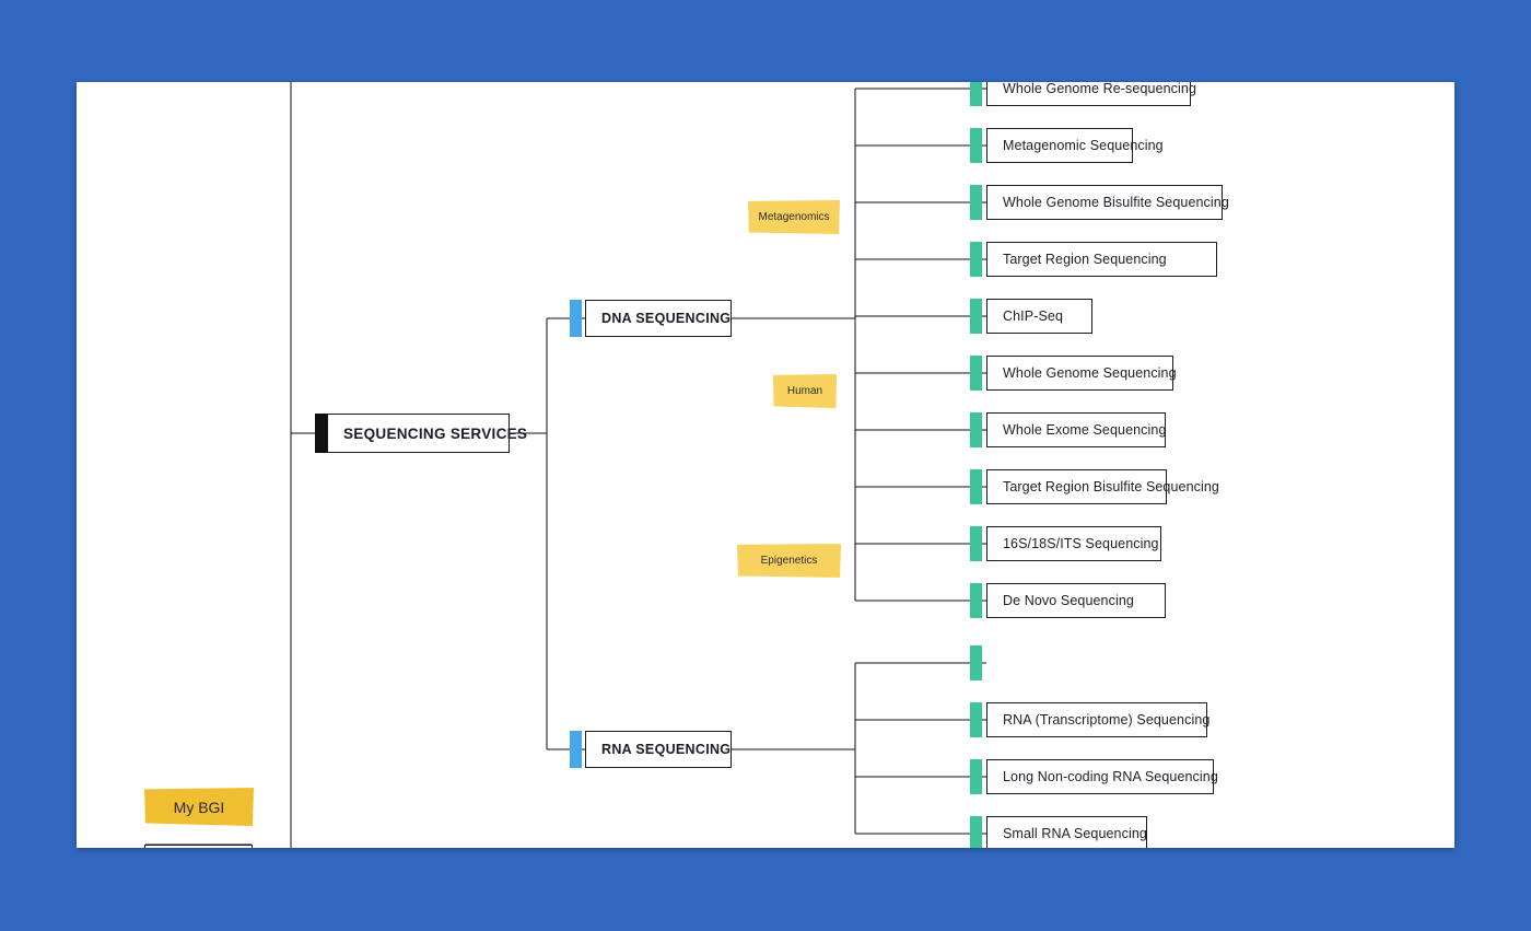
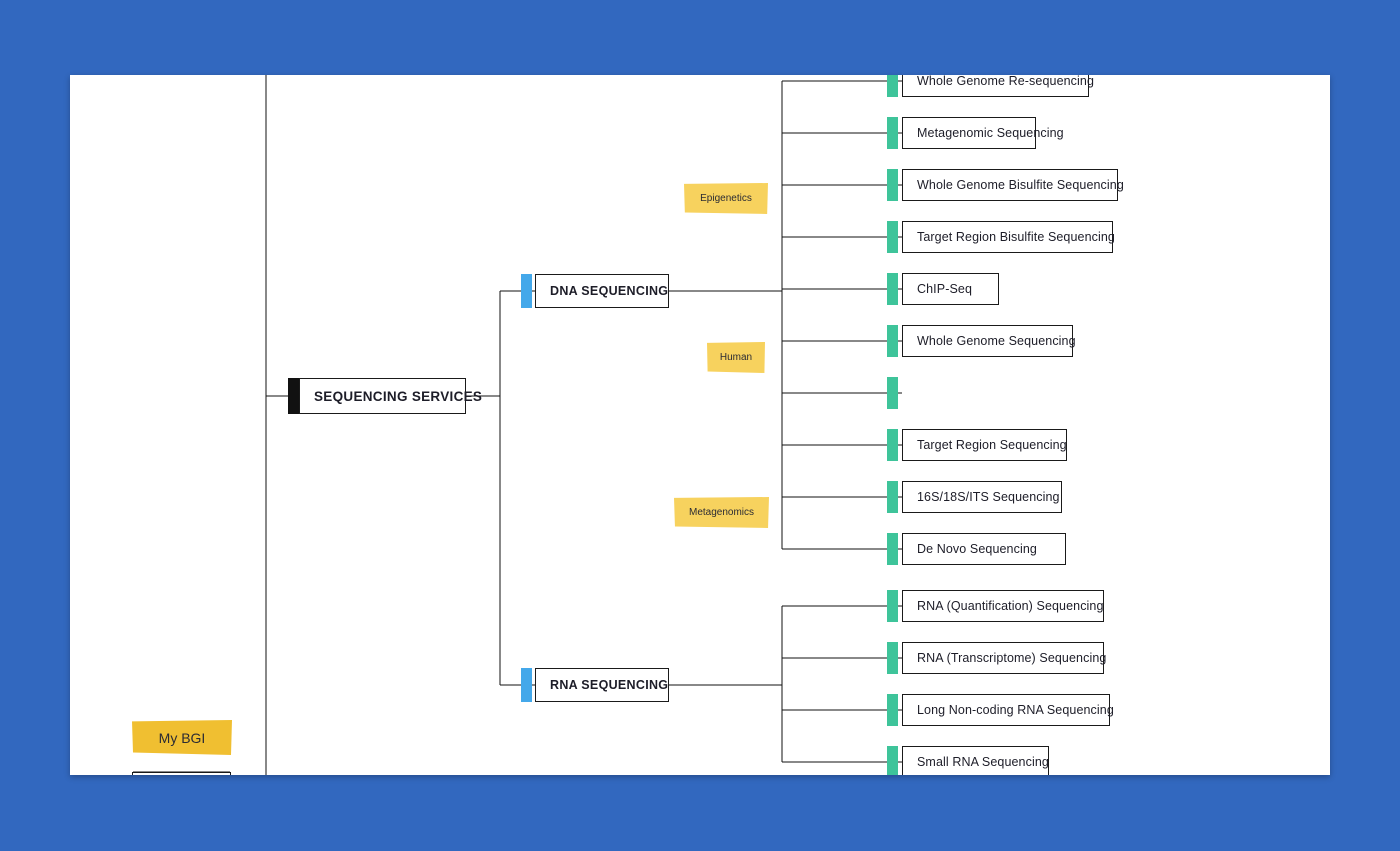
  SEQUENCING SERVICES
  DNA SEQUENCING
  RNA SEQUENCING
  Whole Genome Re-sequencing
  Metagenomic Sequencing
  Whole Genome Bisulfite Sequencing
- Target Region Sequencing
+ Target Region Bisulfite Sequencing
  ChIP-Seq
  Whole Genome Sequencing
- Whole Exome Sequencing
- Target Region Bisulfite Sequencing
+ Target Region Sequencing
  16S/18S/ITS Sequencing
  De Novo Sequencing
+ RNA (Quantification) Sequencing
  RNA (Transcriptome) Sequencing
  Long Non-coding RNA Sequencing
  Small RNA Sequencing
- Metagenomics
+ Epigenetics
  Human
- Epigenetics
+ Metagenomics
  My BGI
